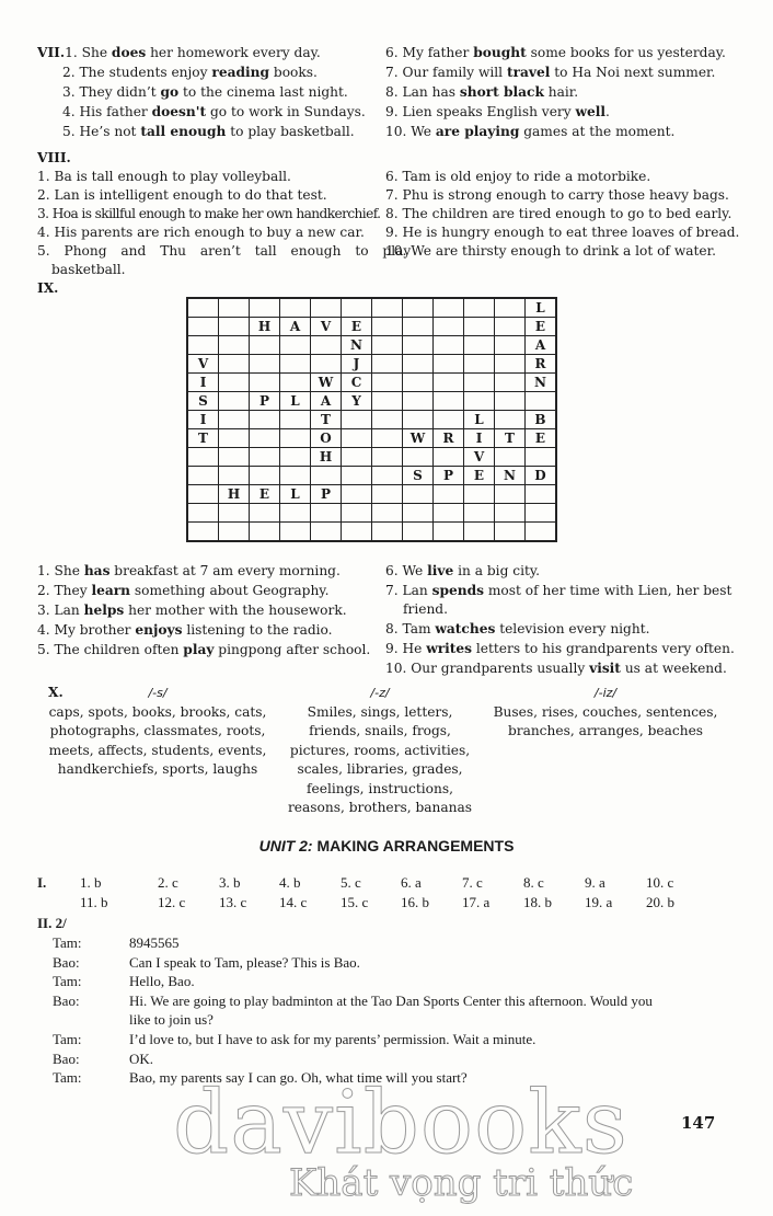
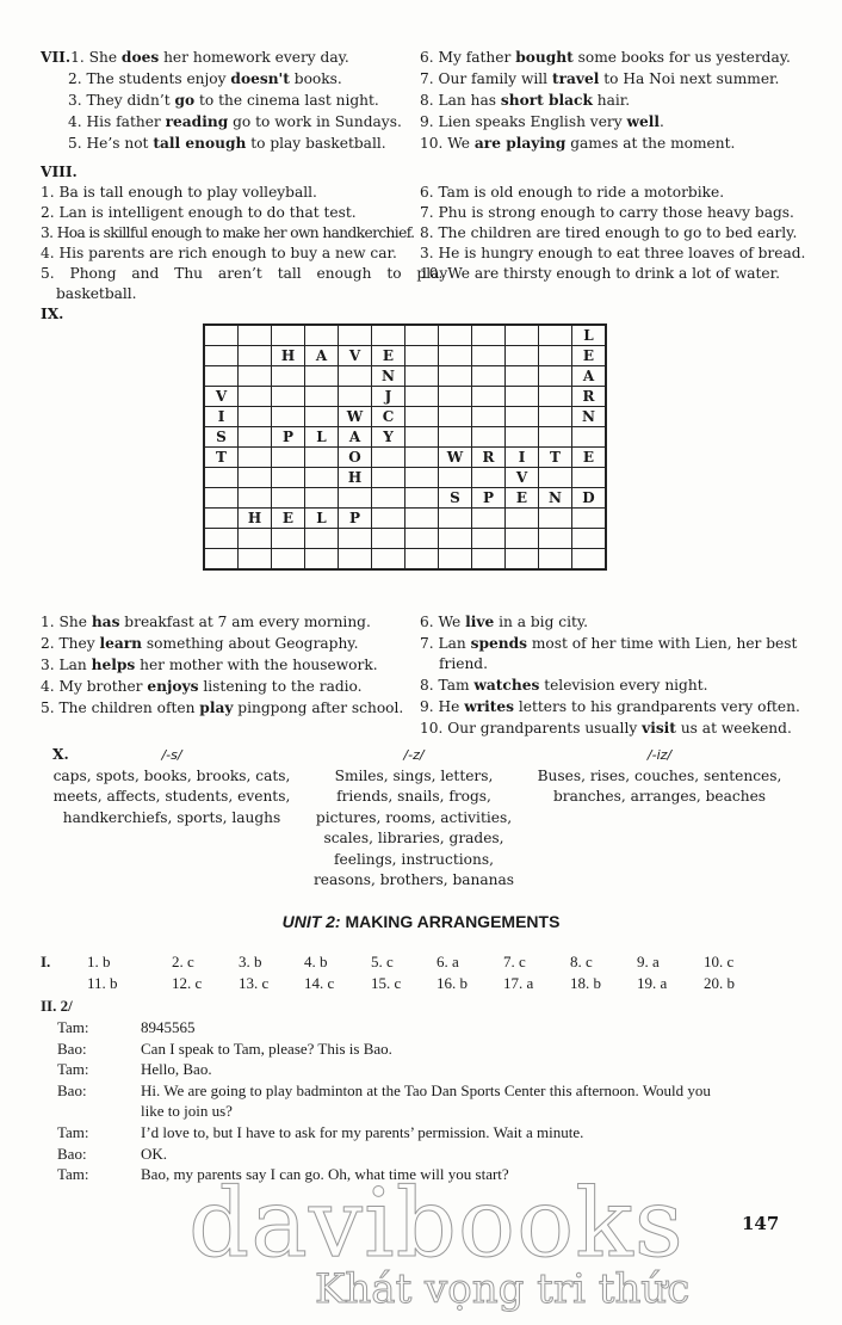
  VII.1. She does her homework every day.
- 2. The students enjoy reading books.
+ 2. The students enjoy doesn't books.
  3. They didn’t go to the cinema last night.
- 4. His father doesn't go to work in Sundays.
+ 4. His father reading go to work in Sundays.
  5. He’s not tall enough to play basketball.
  6. My father bought some books for us yesterday.
  7. Our family will travel to Ha Noi next summer.
  8. Lan has short black hair.
  9. Lien speaks English very well.
  10. We are playing games at the moment.
  VIII.
  1. Ba is tall enough to play volleyball.
  2. Lan is intelligent enough to do that test.
  3. Hoa is skillful enough to make her own handkerchief.
  4. His parents are rich enough to buy a new car.
  5. Phong and Thu aren’t tall enough to play
  basketball.
- 6. Tam is old enjoy to ride a motorbike.
+ 6. Tam is old enough to ride a motorbike.
  7. Phu is strong enough to carry those heavy bags.
  8. The children are tired enough to go to bed early.
- 9. He is hungry enough to eat three loaves of bread.
+ 3. He is hungry enough to eat three loaves of bread.
  10. We are thirsty enough to drink a lot of water.
  IX.
  											L
  		H	A	V	E						E
  					N						A
  V					J						R
  I				W	C						N
  S		P	L	A	Y
- I				T					L		B
  T				O			W	R	I	T	E
  				H					V
  							S	P	E	N	D
  	H	E	L	P
  1. She has breakfast at 7 am every morning.
  2. They learn something about Geography.
  3. Lan helps her mother with the housework.
  4. My brother enjoys listening to the radio.
  5. The children often play pingpong after school.
  6. We live in a big city.
  7. Lan spends most of her time with Lien, her best
  friend.
  8. Tam watches television every night.
  9. He writes letters to his grandparents very often.
  10. Our grandparents usually visit us at weekend.
  X.
  /-s/
  caps, spots, books, brooks, cats,
- photographs, classmates, roots,
  meets, affects, students, events,
  handkerchiefs, sports, laughs
  /-z/
  Smiles, sings, letters,
  friends, snails, frogs,
  pictures, rooms, activities,
  scales, libraries, grades,
  feelings, instructions,
  reasons, brothers, bananas
  /-iz/
  Buses, rises, couches, sentences,
  branches, arranges, beaches
  UNIT 2: MAKING ARRANGEMENTS
  I.
  1. b
  2. c
  3. b
  4. b
  5. c
  6. a
  7. c
  8. c
  9. a
  10. c
  11. b
  12. c
  13. c
  14. c
  15. c
  16. b
  17. a
  18. b
  19. a
  20. b
  II. 2/
  Tam:
  8945565
  Bao:
  Can I speak to Tam, please? This is Bao.
  Tam:
  Hello, Bao.
  Bao:
  Hi. We are going to play badminton at the Tao Dan Sports Center this afternoon. Would you
  like to join us?
  Tam:
  I’d love to, but I have to ask for my parents’ permission. Wait a minute.
  Bao:
  OK.
  Tam:
  Bao, my parents say I can go. Oh, what time will you start?
  davibooks
  Khát vọng tri thức
  147
